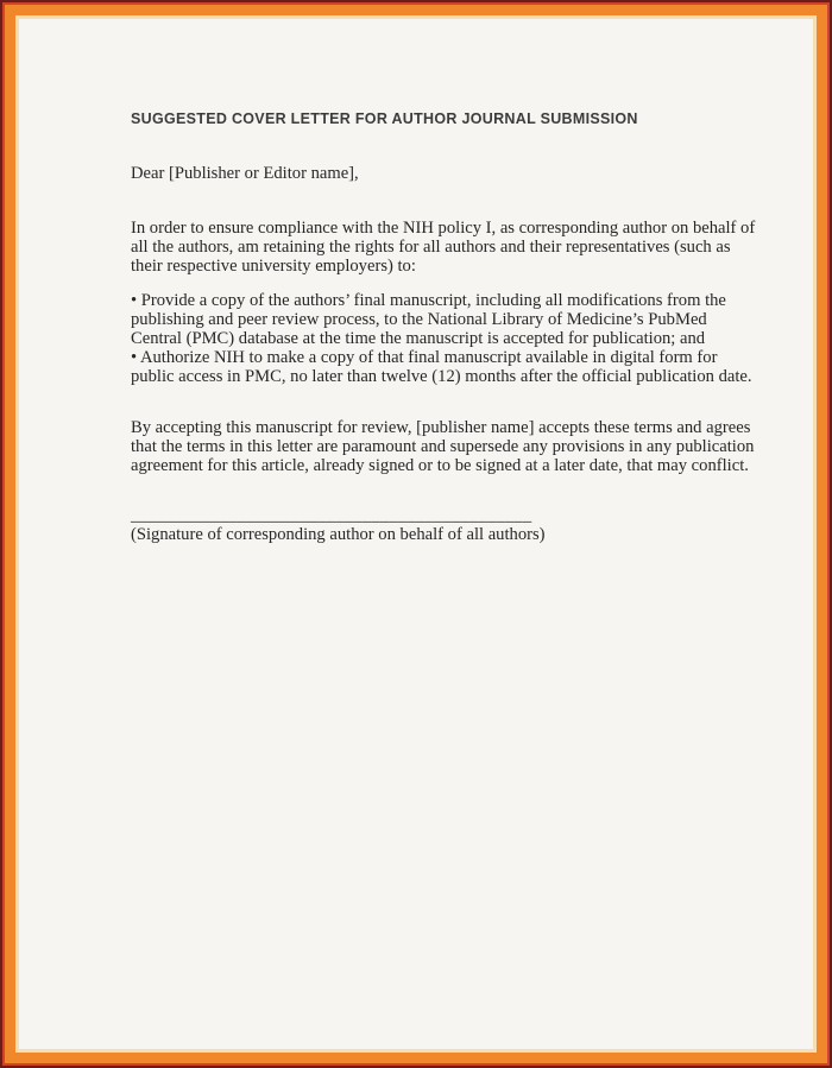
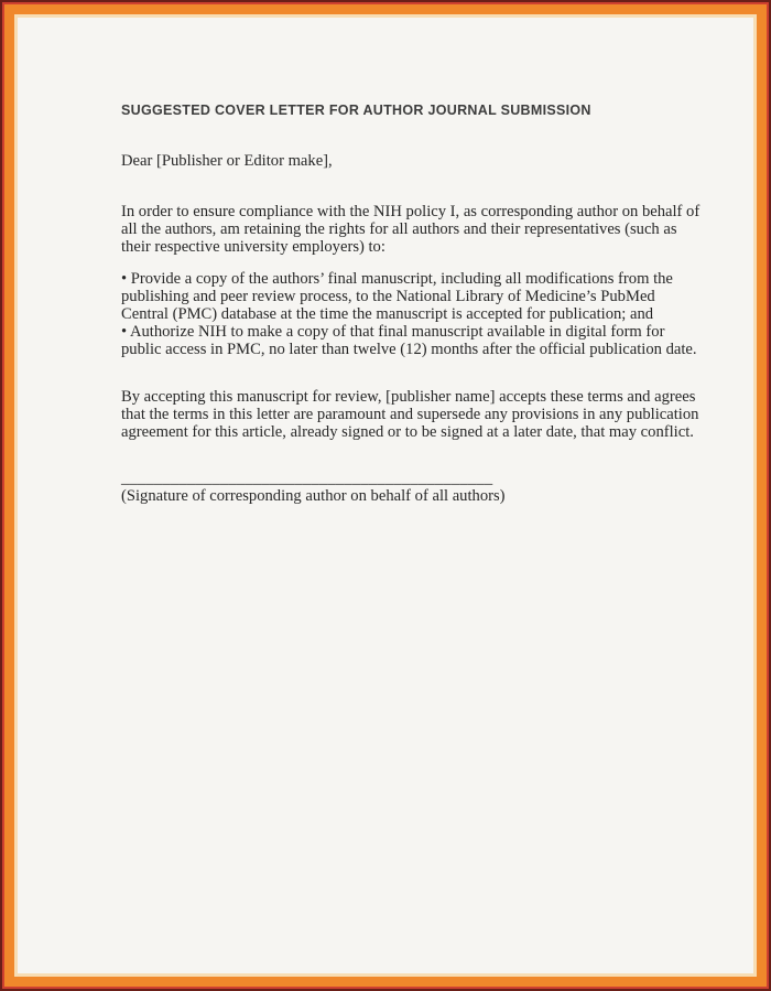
  SUGGESTED COVER LETTER FOR AUTHOR JOURNAL SUBMISSION
- Dear [Publisher or Editor name],
+ Dear [Publisher or Editor make],
  In order to ensure compliance with the NIH policy I, as corresponding author on behalf of
  all the authors, am retaining the rights for all authors and their representatives (such as
  their respective university employers) to:
  • Provide a copy of the authors’ final manuscript, including all modifications from the
  publishing and peer review process, to the National Library of Medicine’s PubMed
  Central (PMC) database at the time the manuscript is accepted for publication; and
  • Authorize NIH to make a copy of that final manuscript available in digital form for
  public access in PMC, no later than twelve (12) months after the official publication date.
  By accepting this manuscript for review, [publisher name] accepts these terms and agrees
  that the terms in this letter are paramount and supersede any provisions in any publication
  agreement for this article, already signed or to be signed at a later date, that may conflict.
  _____________________________________________
  (Signature of corresponding author on behalf of all authors)
